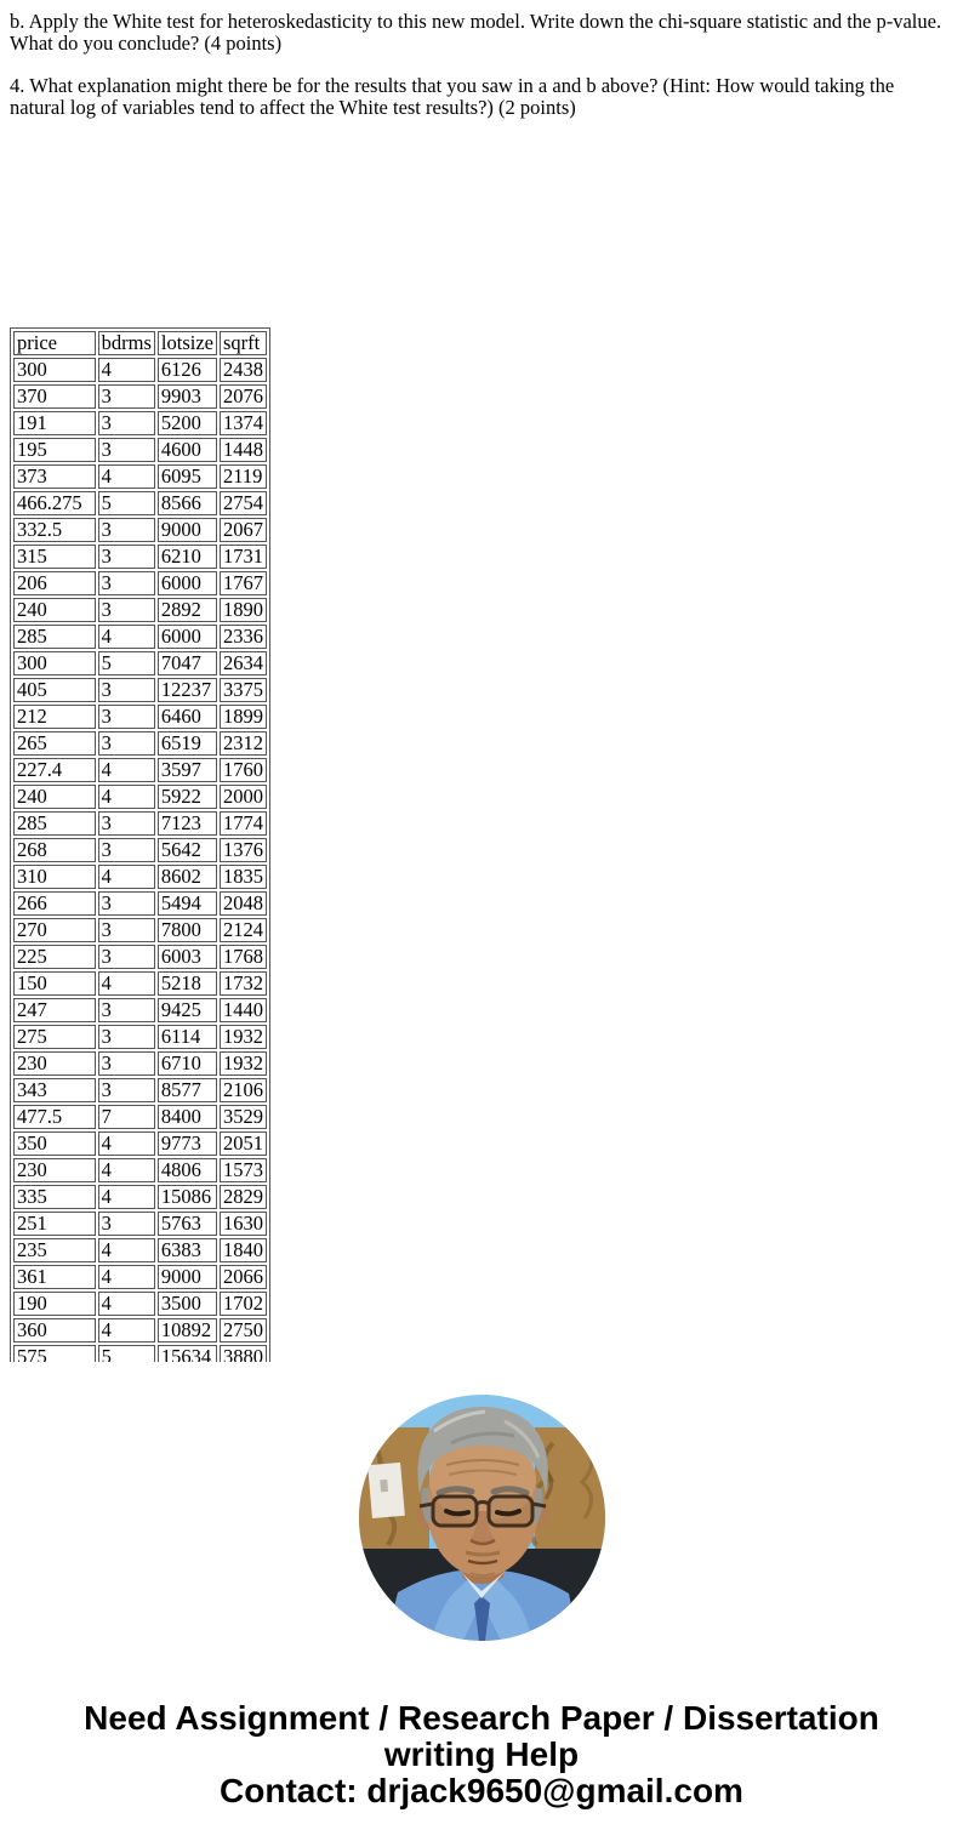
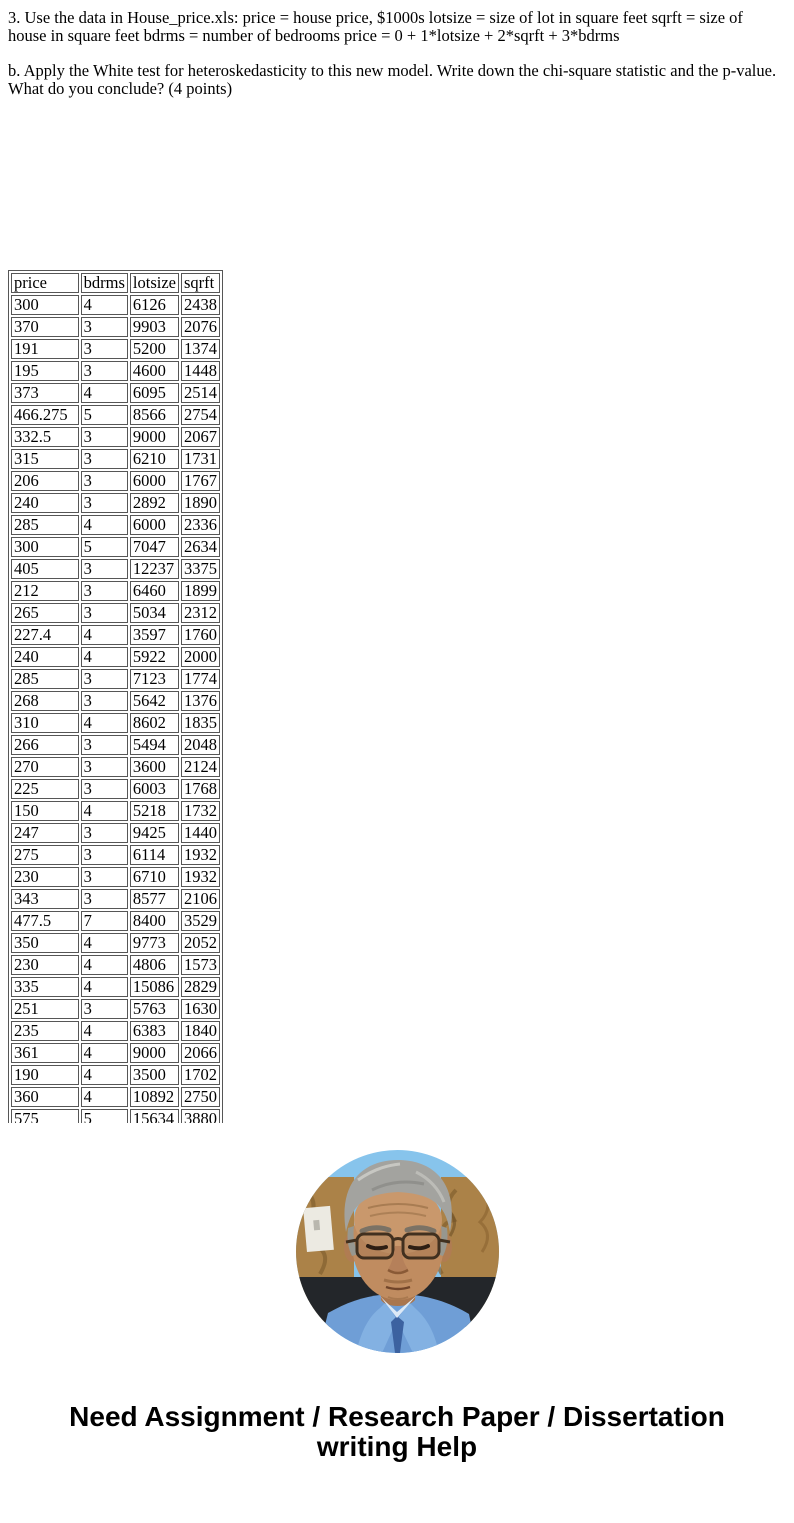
+ 3. Use the data in House_price.xls: price = house price, $1000s lotsize = size of lot in square feet sqrft = size of house in square feet bdrms = number of bedrooms price = 0 + 1*lotsize + 2*sqrft + 3*bdrms
  b. Apply the White test for heteroskedasticity to this new model. Write down the chi-square statistic and the p-value. What do you conclude? (4 points)
- 4. What explanation might there be for the results that you saw in a and b above? (Hint: How would taking the natural log of variables tend to affect the White test results?) (2 points)
  price	bdrms	lotsize	sqrft
  300	4	6126	2438
  370	3	9903	2076
  191	3	5200	1374
  195	3	4600	1448
- 373	4	6095	2119
+ 373	4	6095	2514
  466.275	5	8566	2754
  332.5	3	9000	2067
  315	3	6210	1731
  206	3	6000	1767
  240	3	2892	1890
  285	4	6000	2336
  300	5	7047	2634
  405	3	12237	3375
  212	3	6460	1899
- 265	3	6519	2312
+ 265	3	5034	2312
  227.4	4	3597	1760
  240	4	5922	2000
  285	3	7123	1774
  268	3	5642	1376
  310	4	8602	1835
  266	3	5494	2048
- 270	3	7800	2124
+ 270	3	3600	2124
  225	3	6003	1768
  150	4	5218	1732
  247	3	9425	1440
  275	3	6114	1932
  230	3	6710	1932
  343	3	8577	2106
  477.5	7	8400	3529
- 350	4	9773	2051
+ 350	4	9773	2052
  230	4	4806	1573
  335	4	15086	2829
  251	3	5763	1630
  235	4	6383	1840
  361	4	9000	2066
  190	4	3500	1702
  360	4	10892	2750
  575	5	15634	3880
  Need Assignment / Research Paper / Dissertation
  writing Help
- Contact: drjack9650@gmail.com
